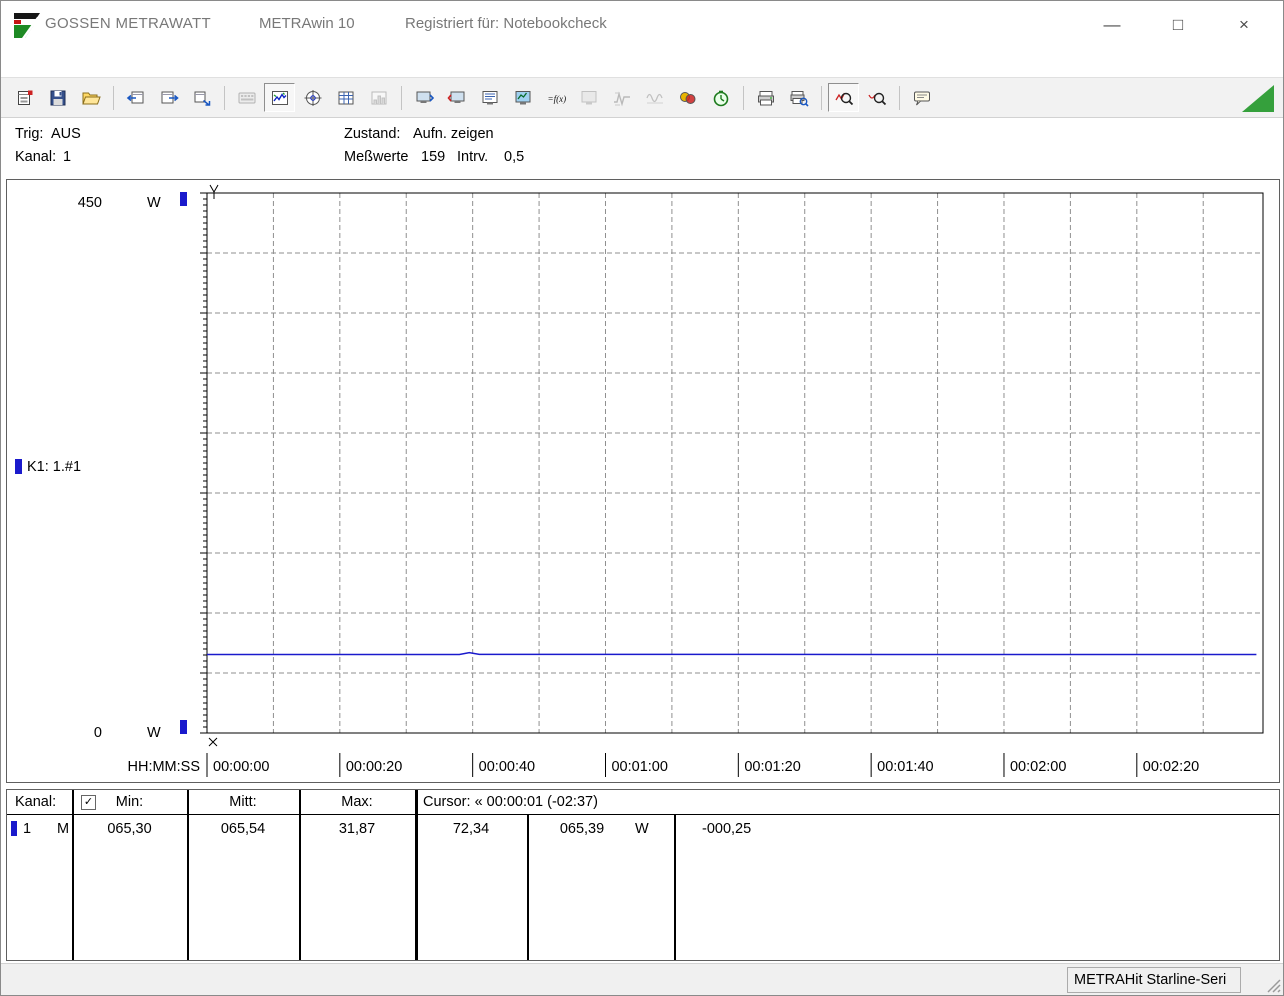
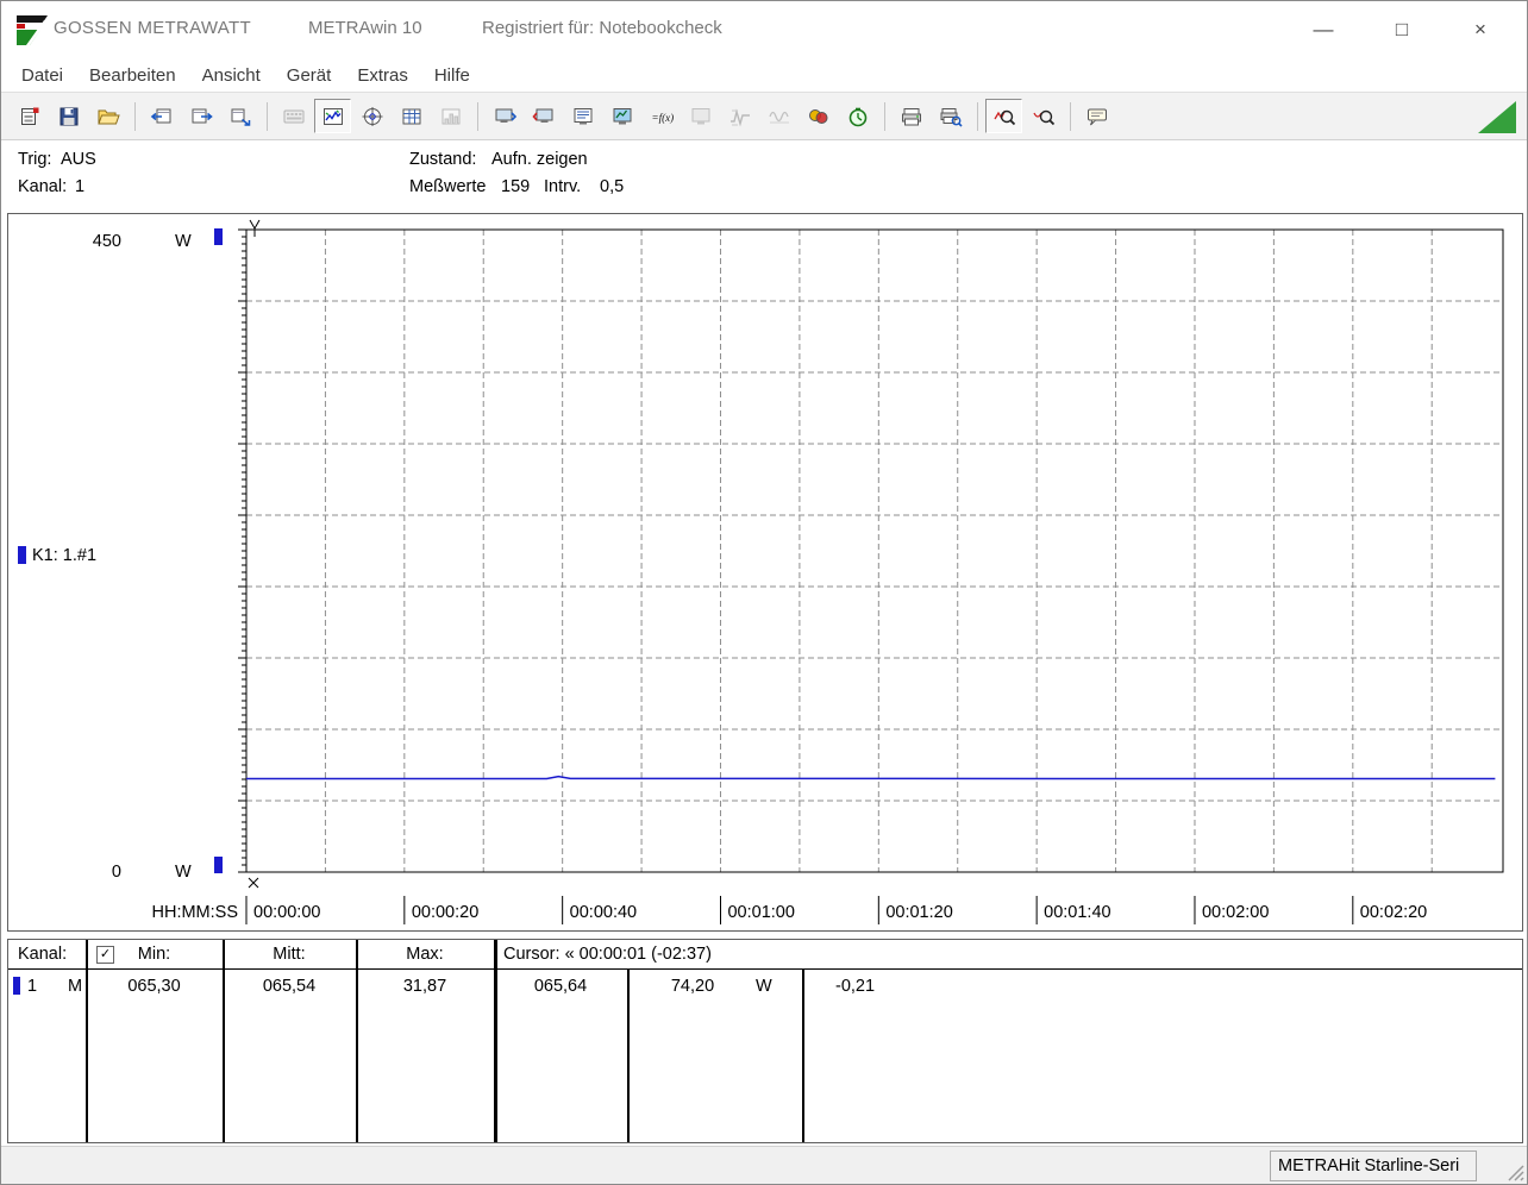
  GOSSEN METRAWATT
  METRAwin 10
  Registriert für: Notebookcheck
  —
  □
  ×
+ Datei
+ Bearbeiten
+ Ansicht
+ Gerät
+ Extras
+ Hilfe
  =f(x)
  Trig:
  AUS
  Kanal:
  1
  Zustand:
  Aufn. zeigen
  Meßwerte
  159
  Intrv.
  0,5
  450
  W
  0
  W
  K1: 1.#1
  HH:MM:SS
  00:00:00
  00:00:20
  00:00:40
  00:01:00
  00:01:20
  00:01:40
  00:02:00
  00:02:20
  Kanal:
  ✓
  Min:
  Mitt:
  Max:
  Cursor: « 00:00:01 (-02:37)
  1
  M
  065,30
  065,54
  31,87
- 72,34
+ 065,64
- 065,39
+ 74,20
  W
- -000,25
+ -0,21
  METRAHit Starline-Seri
